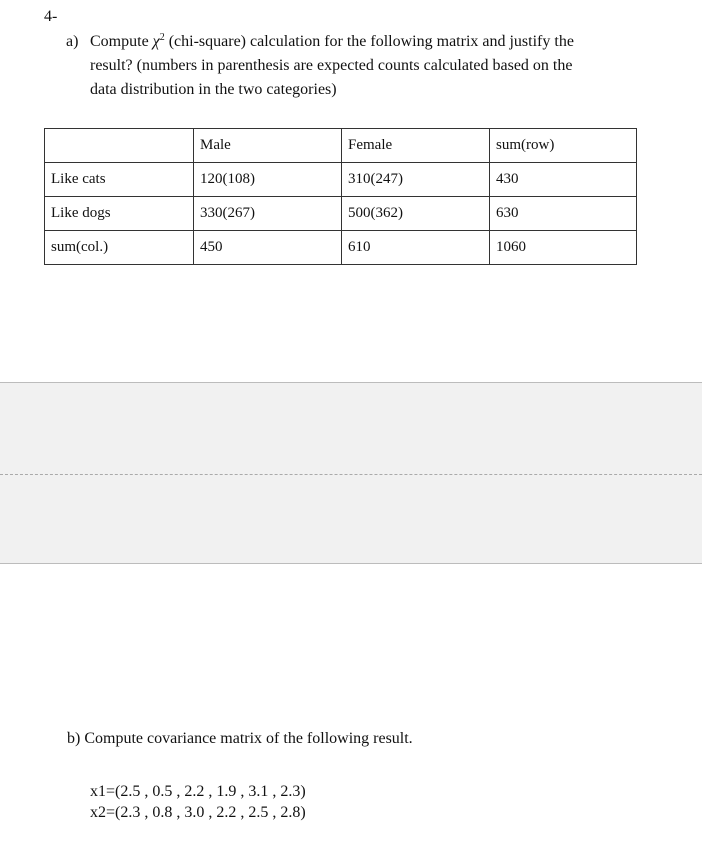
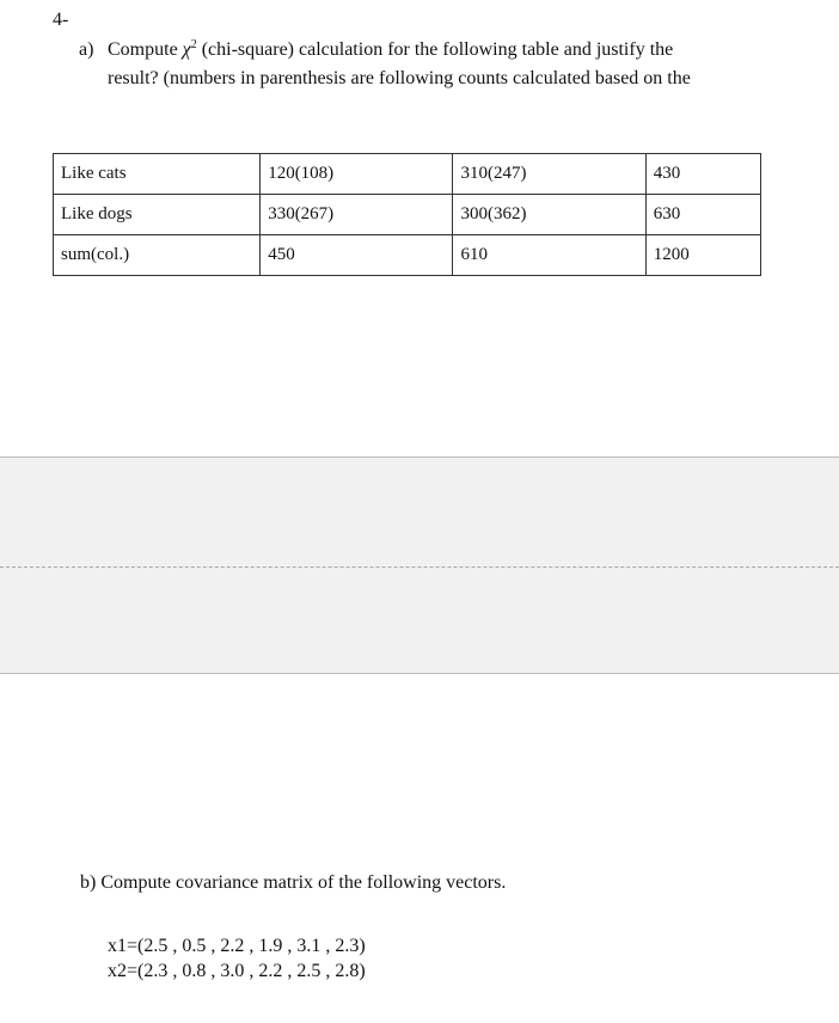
  4-
  a)
- Compute χ2 (chi-square) calculation for the following matrix and justify the
+ Compute χ2 (chi-square) calculation for the following table and justify the
- result? (numbers in parenthesis are expected counts calculated based on the
+ result? (numbers in parenthesis are following counts calculated based on the
- data distribution in the two categories)
- 	Male	Female	sum(row)
  Like cats	120(108)	310(247)	430
- Like dogs	330(267)	500(362)	630
+ Like dogs	330(267)	300(362)	630
- sum(col.)	450	610	1060
+ sum(col.)	450	610	1200
- b) Compute covariance matrix of the following result.
+ b) Compute covariance matrix of the following vectors.
  x1=(2.5 , 0.5 , 2.2 , 1.9 , 3.1 , 2.3)
  x2=(2.3 , 0.8 , 3.0 , 2.2 , 2.5 , 2.8)
